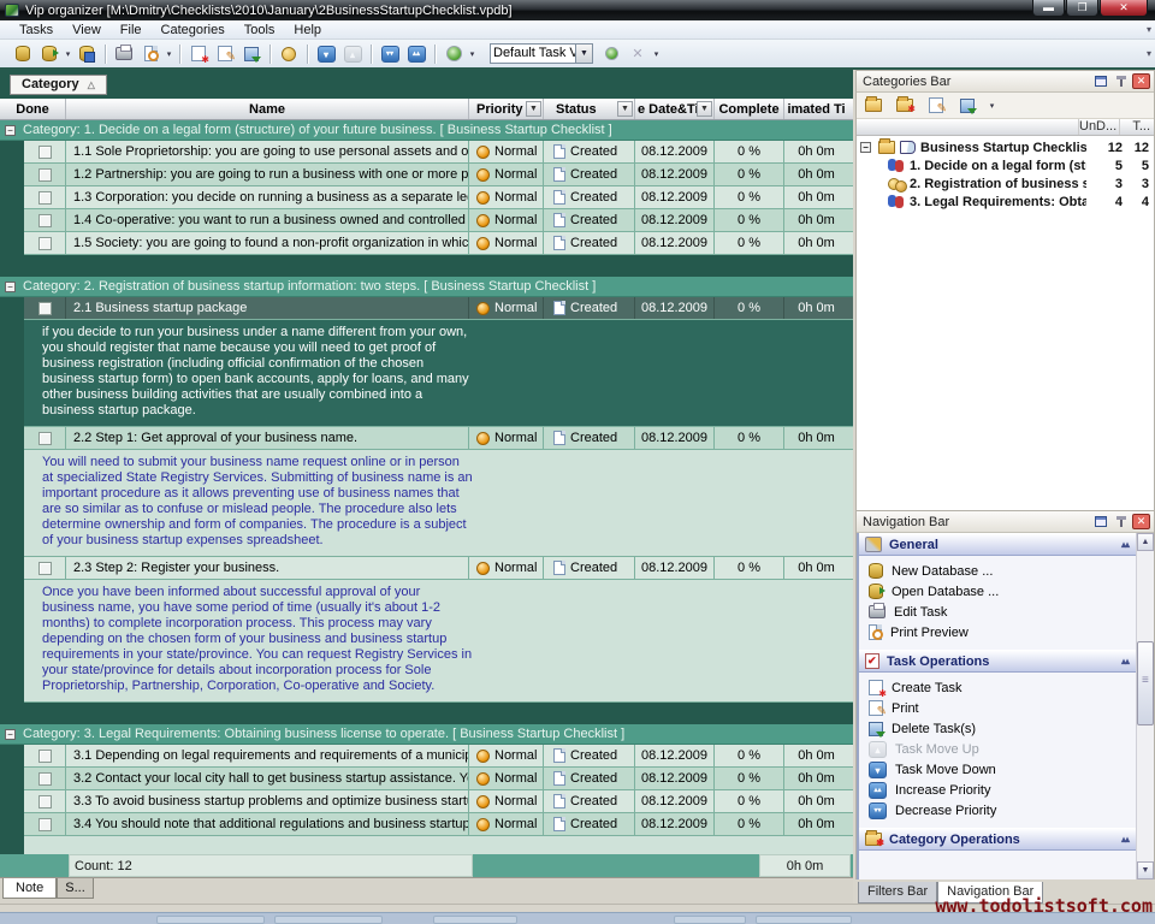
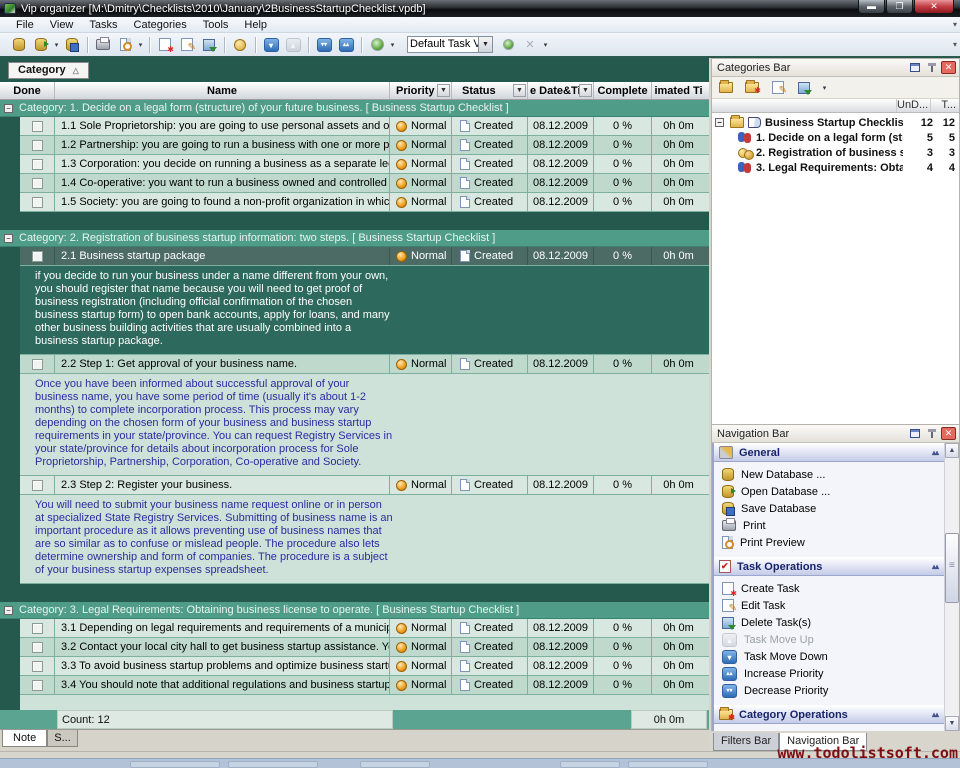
  Vip organizer [M:\Dmitry\Checklists\2010\January\2BusinessStartupChecklist.vpdb]
  ▬
  ❐
  ✕
- Tasks
+ File
  View
- File
+ Tasks
  Categories
  Tools
  Help
  ▾
  ▾
  ▴
  Default Task V
  ✕
  ▾
  Category
  △
  Done
  Name
  Priority
  Status
  e Date&T
  Complete
  imated Ti
  −
  Category: 1. Decide on a legal form (structure) of your future business. [ Business Startup Checklist ]
  1.1 Sole Proprietorship: you are going to use personal assets and o
  Normal
  Created
  08.12.2009
  0 %
  0h 0m
  1.2 Partnership: you are going to run a business with one or more p
  Normal
  Created
  08.12.2009
  0 %
  0h 0m
  1.3 Corporation: you decide on running a business as a separate le
  Normal
  Created
  08.12.2009
  0 %
  0h 0m
  1.4 Co-operative: you want to run a business owned and controlled
  Normal
  Created
  08.12.2009
  0 %
  0h 0m
  1.5 Society: you are going to found a non-profit organization in whic
  Normal
  Created
  08.12.2009
  0 %
  0h 0m
  −
  Category: 2. Registration of business startup information: two steps. [ Business Startup Checklist ]
  2.1 Business startup package
  Normal
  Created
  08.12.2009
  0 %
  0h 0m
  if you decide to run your business under a name different from your own, you should register that name because you will need to get proof of business registration (including official confirmation of the chosen business startup form) to open bank accounts, apply for loans, and many other business building activities that are usually combined into a business startup package.
  2.2 Step 1: Get approval of your business name.
  Normal
  Created
  08.12.2009
  0 %
  0h 0m
- You will need to submit your business name request online or in person at specialized State Registry Services. Submitting of business name is an important procedure as it allows preventing use of business names that are so similar as to confuse or mislead people. The procedure also lets determine ownership and form of companies. The procedure is a subject of your business startup expenses spreadsheet.
+ Once you have been informed about successful approval of your business name, you have some period of time (usually it's about 1-2 months) to complete incorporation process. This process may vary depending on the chosen form of your business and business startup requirements in your state/province. You can request Registry Services in your state/province for details about incorporation process for Sole Proprietorship, Partnership, Corporation, Co-operative and Society.
  2.3 Step 2: Register your business.
  Normal
  Created
  08.12.2009
  0 %
  0h 0m
- Once you have been informed about successful approval of your business name, you have some period of time (usually it's about 1-2 months) to complete incorporation process. This process may vary depending on the chosen form of your business and business startup requirements in your state/province. You can request Registry Services in your state/province for details about incorporation process for Sole Proprietorship, Partnership, Corporation, Co-operative and Society.
+ You will need to submit your business name request online or in person at specialized State Registry Services. Submitting of business name is an important procedure as it allows preventing use of business names that are so similar as to confuse or mislead people. The procedure also lets determine ownership and form of companies. The procedure is a subject of your business startup expenses spreadsheet.
  −
  Category: 3. Legal Requirements: Obtaining business license to operate. [ Business Startup Checklist ]
  3.1 Depending on legal requirements and requirements of a municip
  Normal
  Created
  08.12.2009
  0 %
  0h 0m
  3.2 Contact your local city hall to get business startup assistance. Y
  Normal
  Created
  08.12.2009
  0 %
  0h 0m
  3.3 To avoid business startup problems and optimize business start
  Normal
  Created
  08.12.2009
  0 %
  0h 0m
  3.4 You should note that additional regulations and business startup
  Normal
  Created
  08.12.2009
  0 %
  0h 0m
  Count: 12
  0h 0m
  Note
  S...
  Categories Bar
  ✕
  UnD...
  T...
  −
  Business Startup Checklis
  12
  12
  1. Decide on a legal form (st
  5
  5
  2. Registration of business s
  3
  3
  3. Legal Requirements: Obta
  4
  4
  Navigation Bar
  ✕
  General
  ▴▴
  New Database ...
  Open Database ...
+ Save Database
- Edit Task
+ Print
  Print Preview
  Task Operations
  ▴▴
  Create Task
- Print
+ Edit Task
  Delete Task(s)
  ▴
  Task Move Up
  ▾
  Task Move Down
  Increase Priority
  Decrease Priority
  Category Operations
  ▴▴
  Filters Bar
  Navigation Bar
  www.todolistsoft.com
